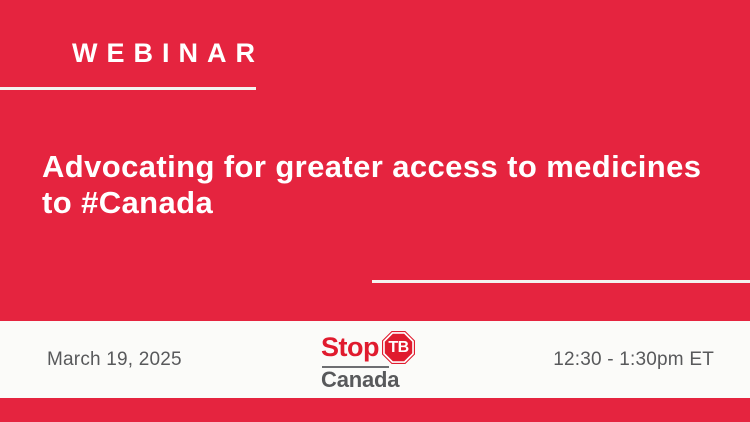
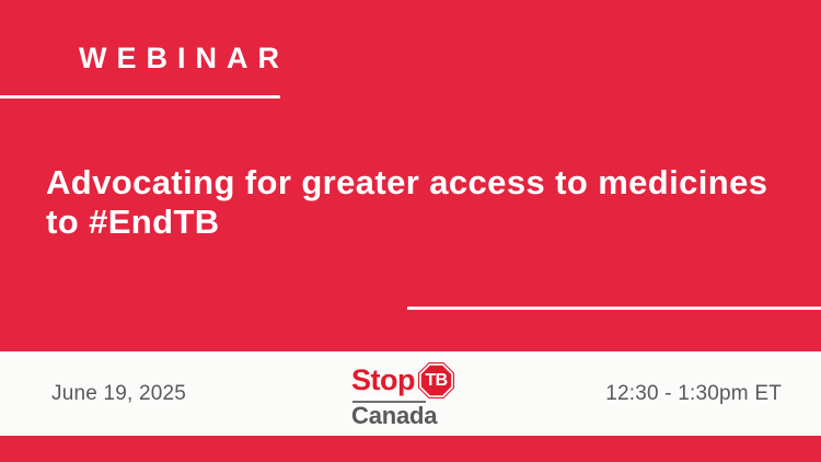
  WEBINAR
- Advocating for greater access to medicines to #Canada
+ Advocating for greater access to medicines to #EndTB
- March 19, 2025
+ June 19, 2025
  Stop
  TB
  Canada
  12:30 - 1:30pm ET
